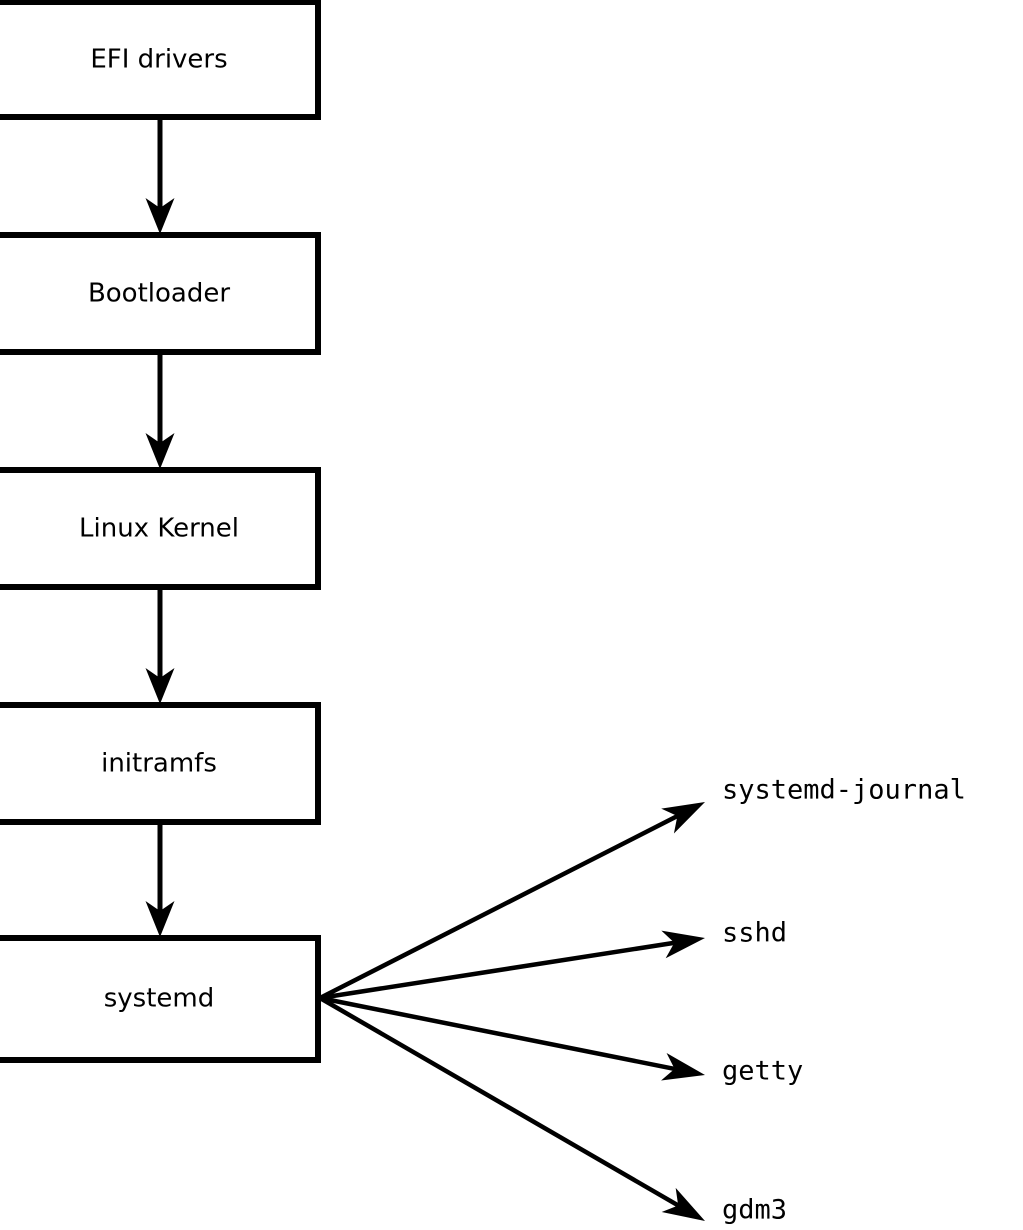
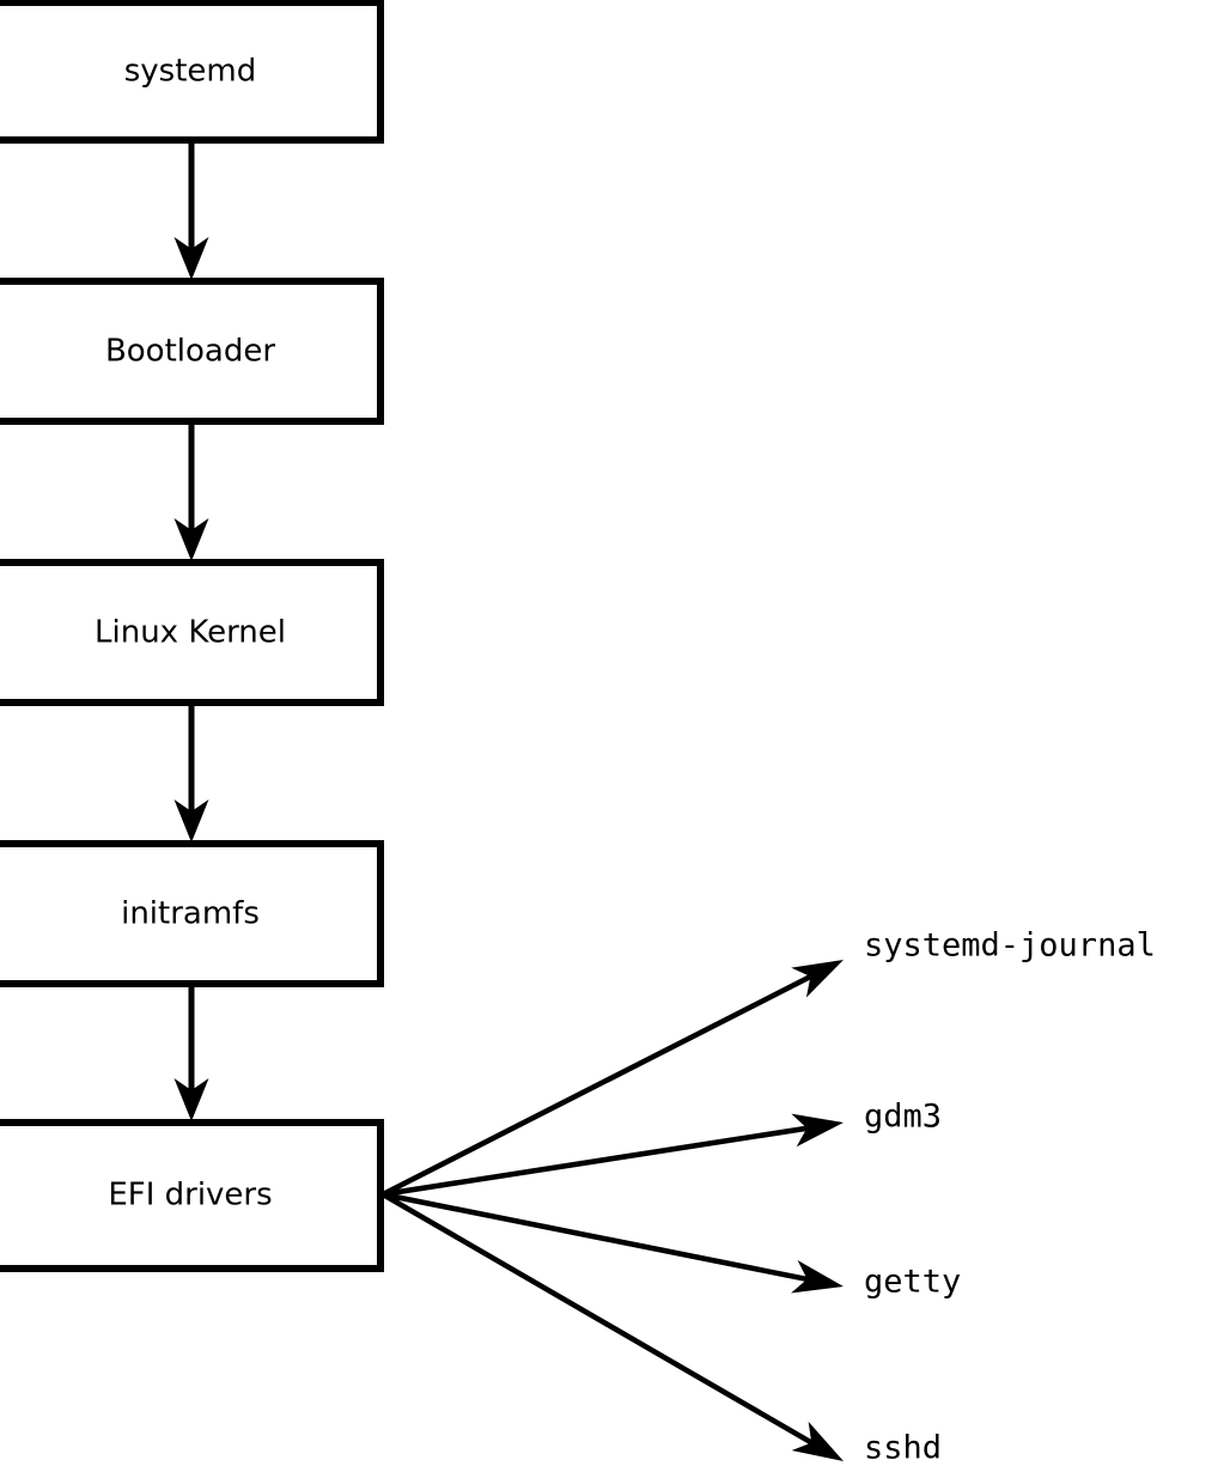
- EFI drivers
+ systemd
  Bootloader
  Linux Kernel
  initramfs
- systemd
+ EFI drivers
  systemd-journal
- sshd
+ gdm3
  getty
- gdm3
+ sshd
